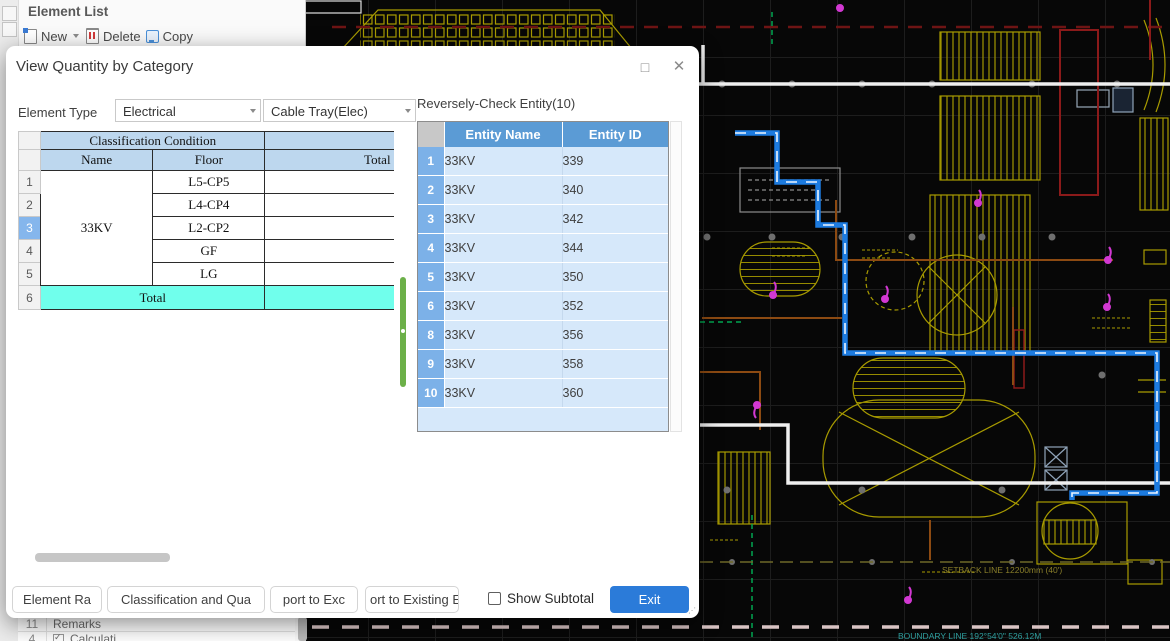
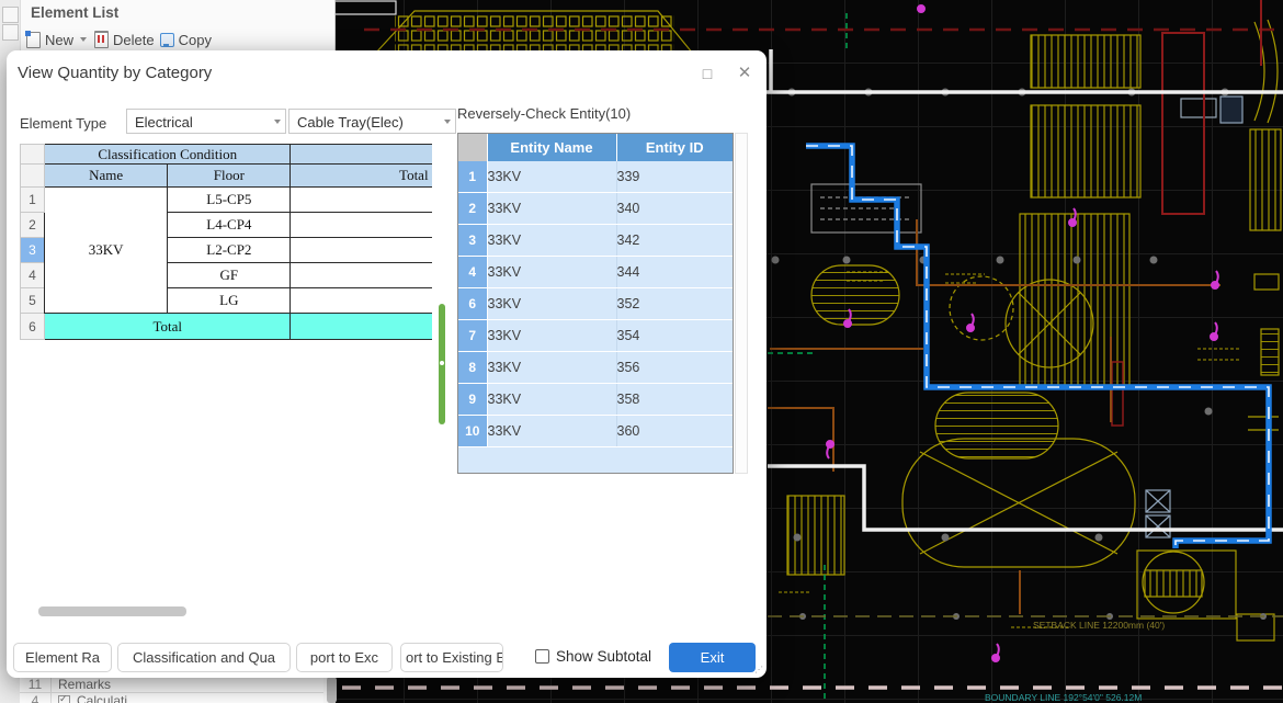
  SETBACK LINE 12200mm (40')
  BOUNDARY LINE 192°54'0" 526.12M
  Element List
  New
  Delete
  Copy
  11
  Remarks
  4
  Calculati
  View Quantity by Category
  □
  ✕
  Element Type
  Electrical
  Cable Tray(Elec)
  	Classification Condition
  1	33KV	L5-CP5
  2	L4-CP4
  3	L2-CP2
  4	GF
  5	LG
  6	Total
  Reversely-Check Entity(10)
  	Entity Name	Entity ID
  1	33KV	339
  2	33KV	340
  3	33KV	342
  4	33KV	344
- 5	33KV	350
  6	33KV	352
+ 7	33KV	354
  8	33KV	356
  9	33KV	358
  10	33KV	360
  Element Ra
  Classification and Qua
  port to Exc
  ort to Existing E
  Show Subtotal
  Exit
  ⋰
